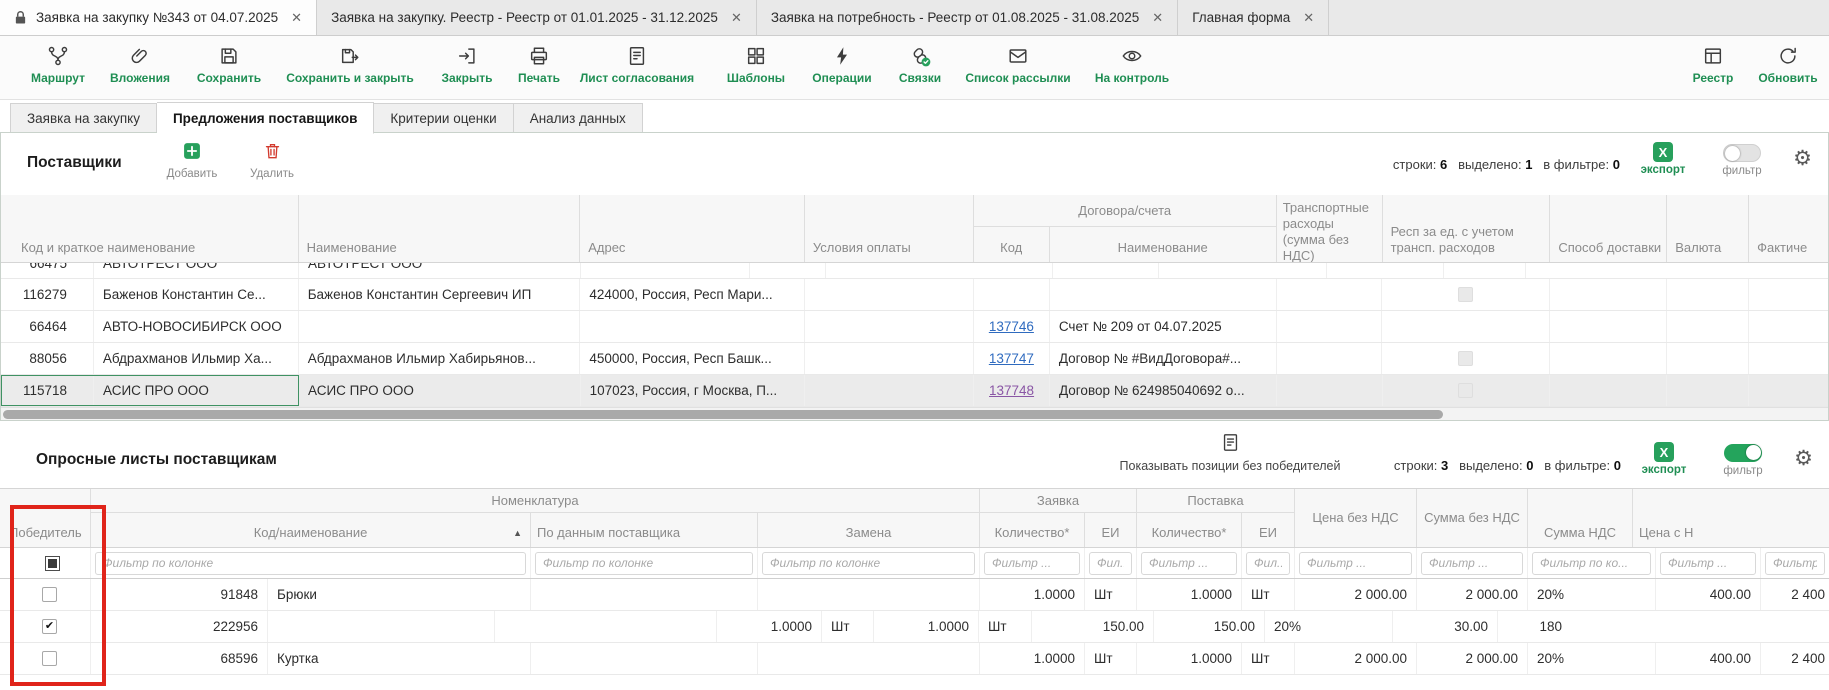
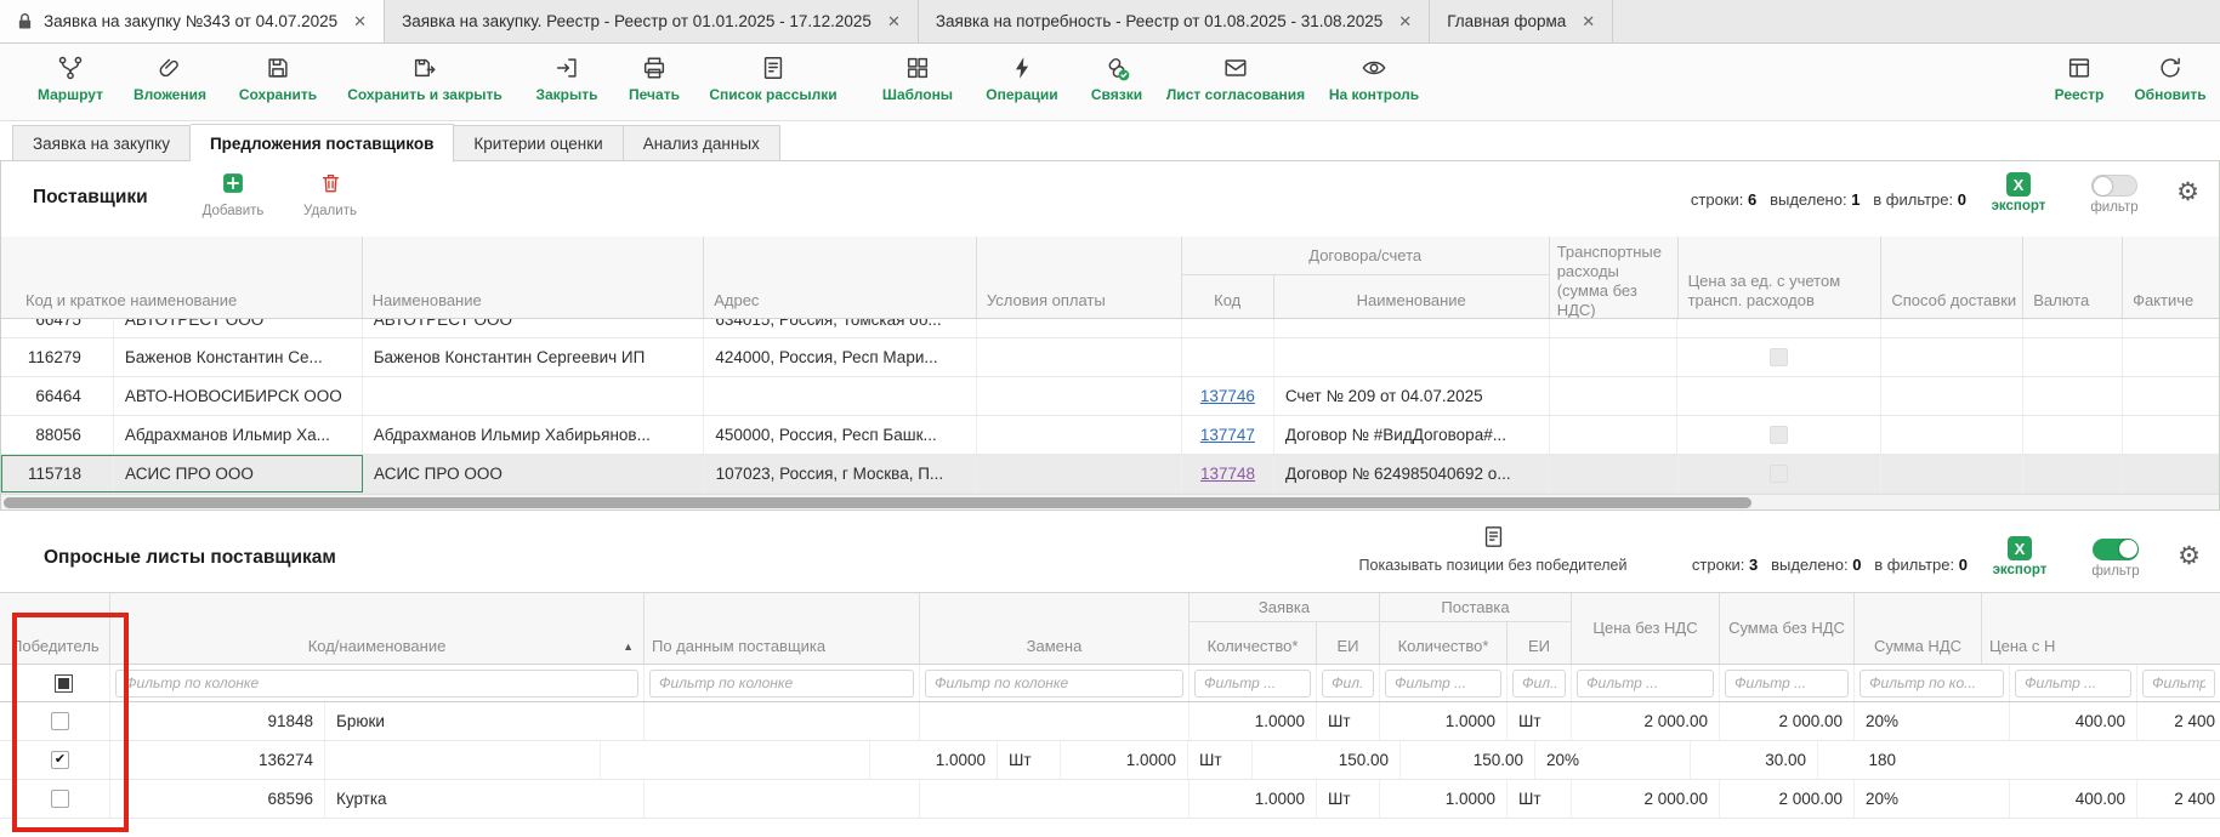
  Заявка на закупку №343 от 04.07.2025
  ✕
- Заявка на закупку. Реестр - Реестр от 01.01.2025 - 31.12.2025
+ Заявка на закупку. Реестр - Реестр от 01.01.2025 - 17.12.2025
  ✕
  Заявка на потребность - Реестр от 01.08.2025 - 31.08.2025
  ✕
  Главная форма
  ✕
  Маршрут
  Вложения
  Сохранить
  Сохранить и закрыть
  Закрыть
  Печать
- Лист согласования
+ Список рассылки
  Шаблоны
  Операции
  Связки
- Список рассылки
+ Лист согласования
  На контроль
  Реестр
  Обновить
  Заявка на закупку
  Предложения поставщиков
  Критерии оценки
  Анализ данных
  Поставщики
  Добавить
  Удалить
  строки: 6 выделено: 1 в фильтре: 0
  X
  экспорт
  фильтр
  ⚙
  Код и краткое наименование
  Наименование
  Адрес
  Условия оплаты
  Договора/счета
  Код
  Наименование
  Транспортные расходы (сумма без НДС)
- Респ за ед. с учетом трансп. расходов
+ Цена за ед. с учетом трансп. расходов
  Способ доставки
  Валюта
  Фактиче
  66475
  АВТОТРЕСТ ООО
  АВТОТРЕСТ ООО
+ 634015, Россия, Томская об...
  116279
  Баженов Константин Се...
  Баженов Константин Сергеевич ИП
  424000, Россия, Респ Мари...
  66464
  АВТО-НОВОСИБИРСК ООО
  137746
  Счет № 209 от 04.07.2025
  88056
  Абдрахманов Ильмир Ха...
  Абдрахманов Ильмир Хабирьянов...
  450000, Россия, Респ Башк...
  137747
  Договор № #ВидДоговора#...
  115718
  АСИС ПРО ООО
  АСИС ПРО ООО
  107023, Россия, г Москва, П...
  137748
  Договор № 624985040692 о...
  Опросные листы поставщикам
  Показывать позиции без победителей
  строки: 3 выделено: 0 в фильтре: 0
  X
  экспорт
  фильтр
  ⚙
  Победитель
- Номенклатура
  Код/наименование
  ▲
  По данным поставщика
  Замена
  Заявка
  Количество*
  ЕИ
  Поставка
  Количество*
  ЕИ
  Цена без НДС
  Сумма без НДС
  Сумма НДС
  Цена с Н
  Фильтр по колонке
  Фильтр по колонке
  Фильтр по колонке
  Фильтр ...
  Фильтр ...
  Фил..
  Фильтр ...
  Фильтр ...
  Фильтр по ко...
  Фильтр ...
  Фильтр
  91848
  Брюки
  1.0000
  Шт
  1.0000
  Шт
  2 000.00
  2 000.00
  20%
  400.00
  2 400
  ✔
- 222956
+ 136274
  1.0000
  Шт
  1.0000
  Шт
  150.00
  150.00
  20%
  30.00
  180
  68596
  Куртка
  1.0000
  Шт
  1.0000
  Шт
  2 000.00
  2 000.00
  20%
  400.00
  2 400
